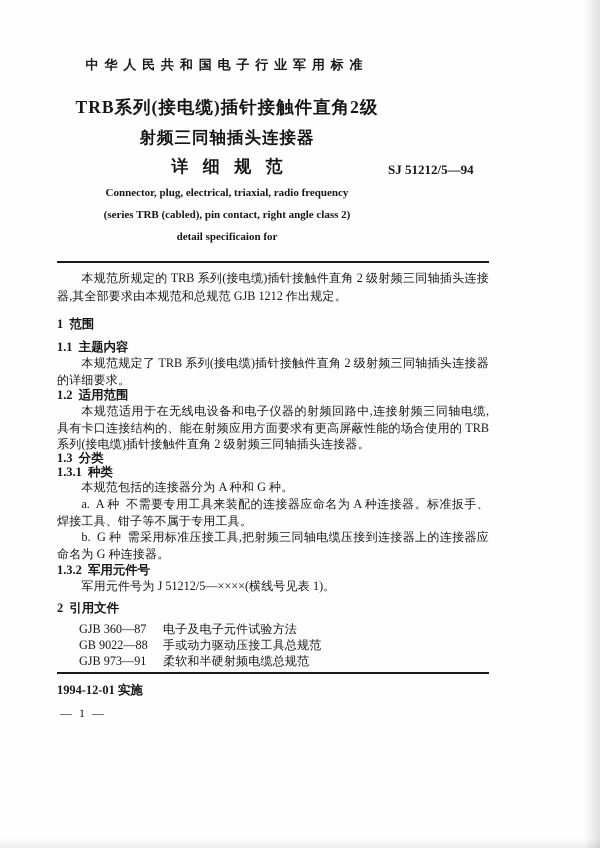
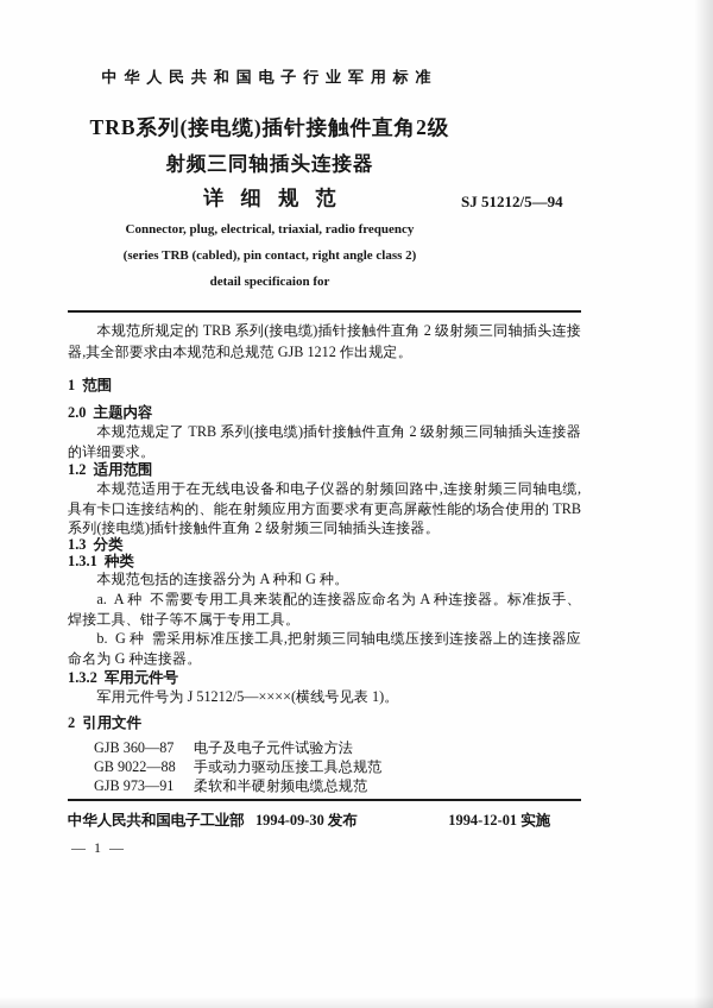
  中华人民共和国电子行业军用标准
  TRB系列(接电缆)插针接触件直角2级
  射频三同轴插头连接器
  详细规范
  SJ 51212/5—94
  Connector, plug, electrical, triaxial, radio frequency
  (series TRB (cabled), pin contact, right angle class 2)
  detail specificaion for
  本规范所规定的 TRB 系列(接电缆)插针接触件直角 2 级射频三同轴插头连接器,其全部要求由本规范和总规范 GJB 1212 作出规定。
  1 范围
- 1.1 主题内容
+ 2.0 主题内容
  本规范规定了 TRB 系列(接电缆)插针接触件直角 2 级射频三同轴插头连接器的详细要求。
  1.2 适用范围
  本规范适用于在无线电设备和电子仪器的射频回路中,连接射频三同轴电缆,具有卡口连接结构的、能在射频应用方面要求有更高屏蔽性能的场合使用的 TRB 系列(接电缆)插针接触件直角 2 级射频三同轴插头连接器。
  1.3 分类
  1.3.1 种类
  本规范包括的连接器分为 A 种和 G 种。
  a. A 种 不需要专用工具来装配的连接器应命名为 A 种连接器。标准扳手、焊接工具、钳子等不属于专用工具。
  b. G 种 需采用标准压接工具,把射频三同轴电缆压接到连接器上的连接器应命名为 G 种连接器。
  1.3.2 军用元件号
  军用元件号为 J 51212/5—××××(横线号见表 1)。
  2 引用文件
  GJB 360—87
  电子及电子元件试验方法
  GB 9022—88
  手或动力驱动压接工具总规范
  GJB 973—91
  柔软和半硬射频电缆总规范
+ 中华人民共和国电子工业部 1994-09-30 发布
  1994-12-01 实施
  — 1 —
